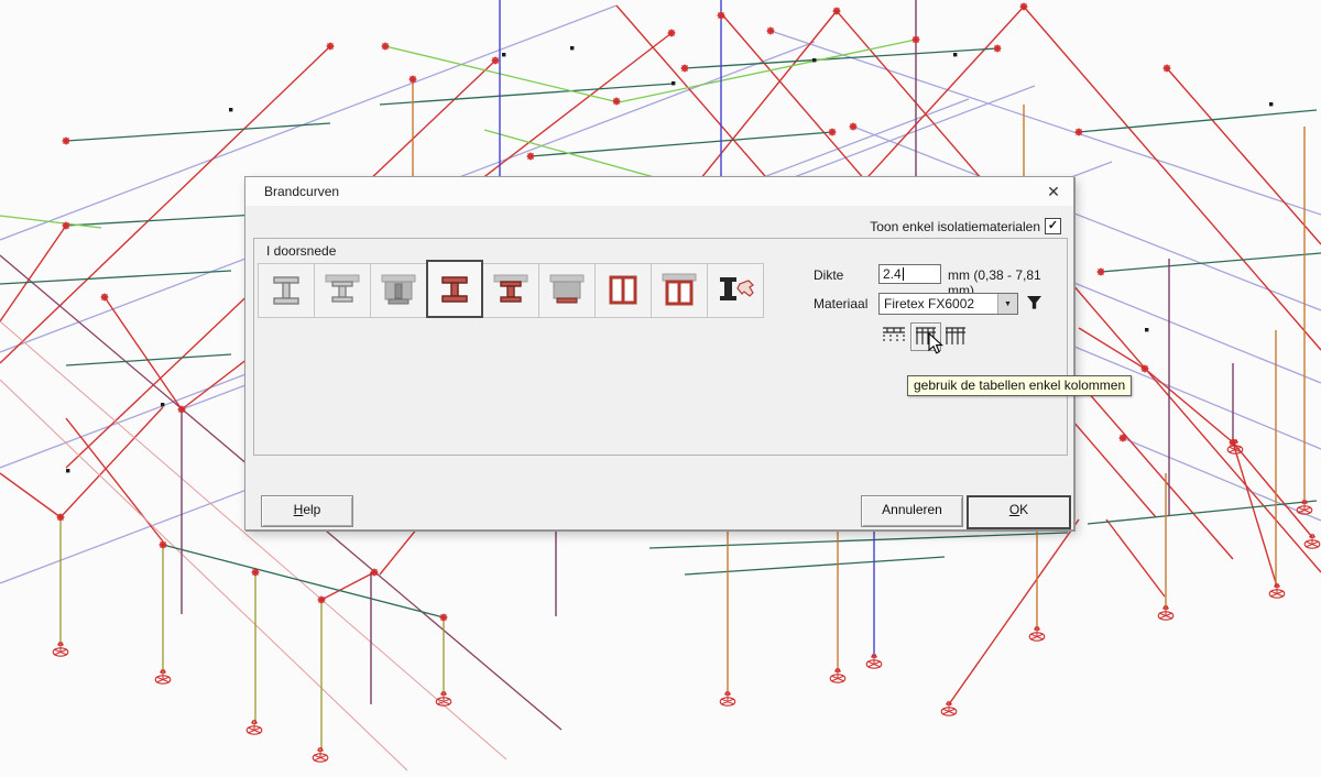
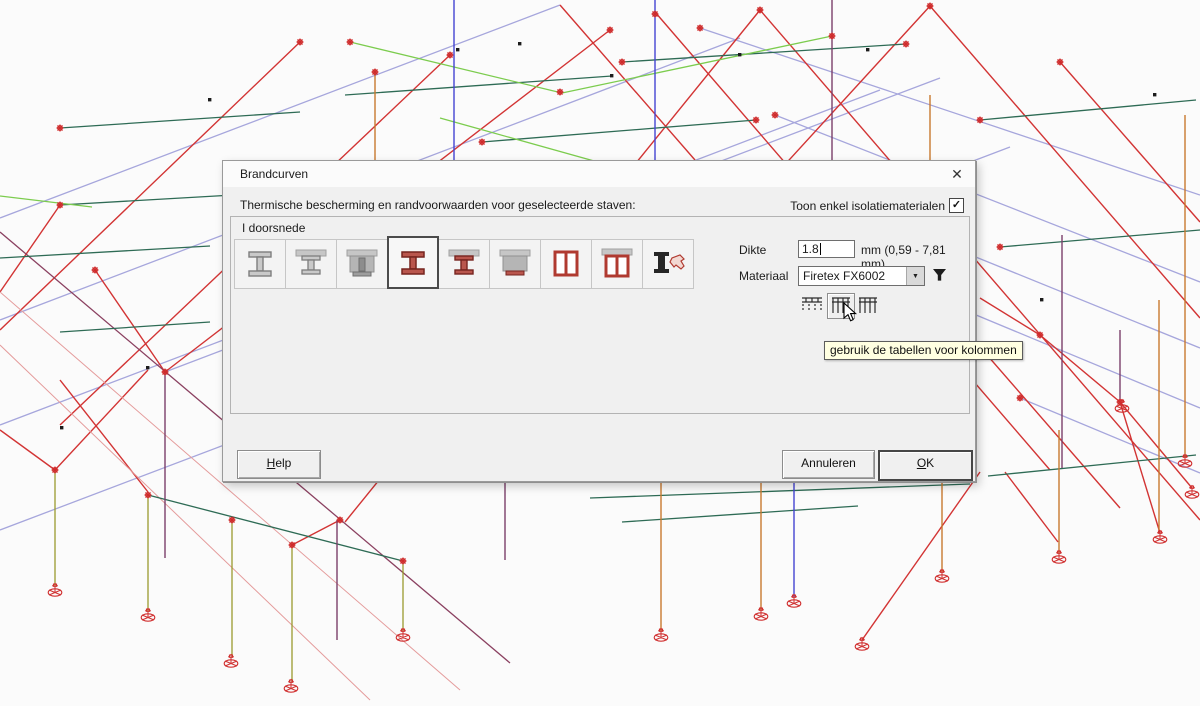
  Brandcurven
  ✕
+ Thermische bescherming en randvoorwaarden voor geselecteerde staven:
  Toon enkel isolatiematerialen
  ✓
  I doorsnede
  Dikte
- 2.4
+ 1.8
- mm (0,38 - 7,81 mm)
+ mm (0,59 - 7,81 mm)
  Materiaal
  Firetex FX6002
  Help
  Annuleren
  OK
- gebruik de tabellen enkel kolommen
+ gebruik de tabellen voor kolommen
